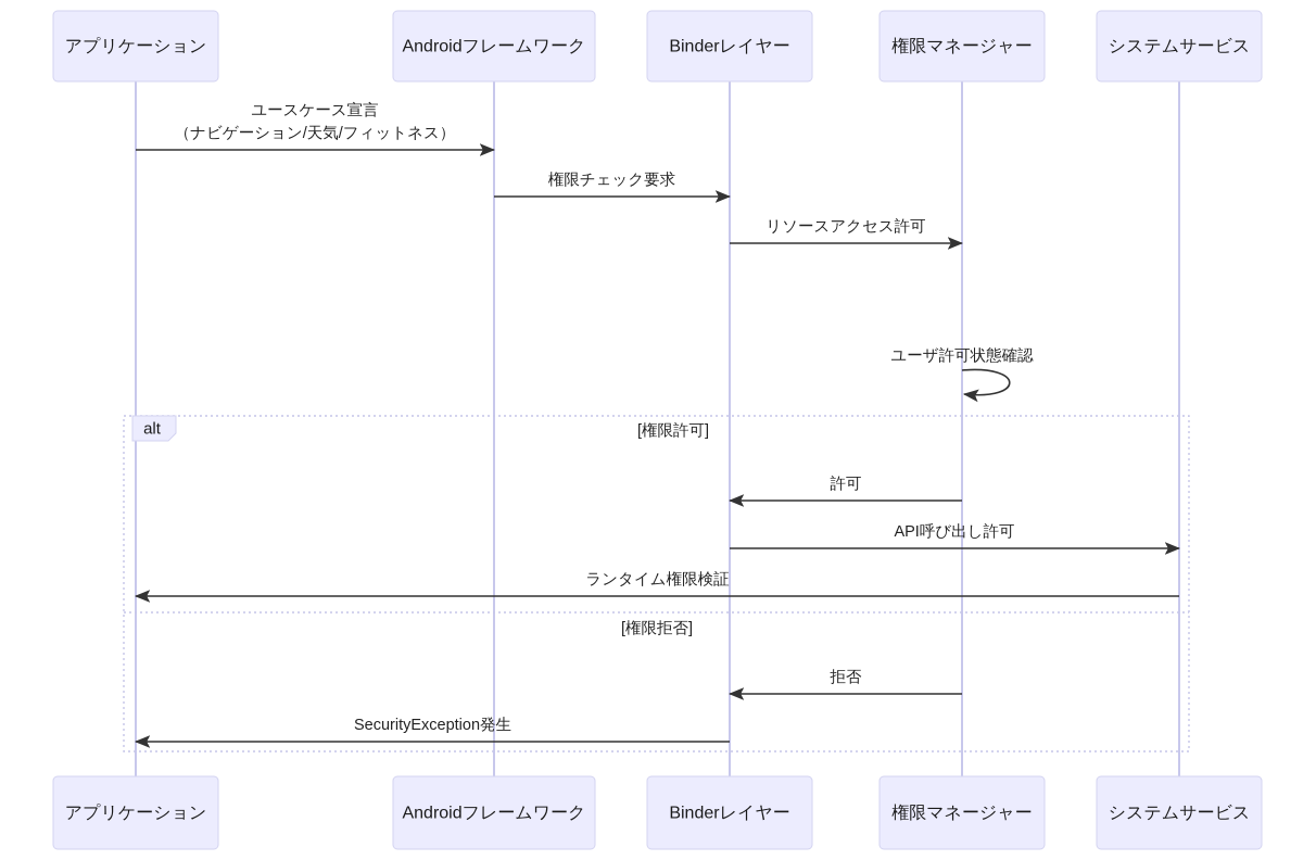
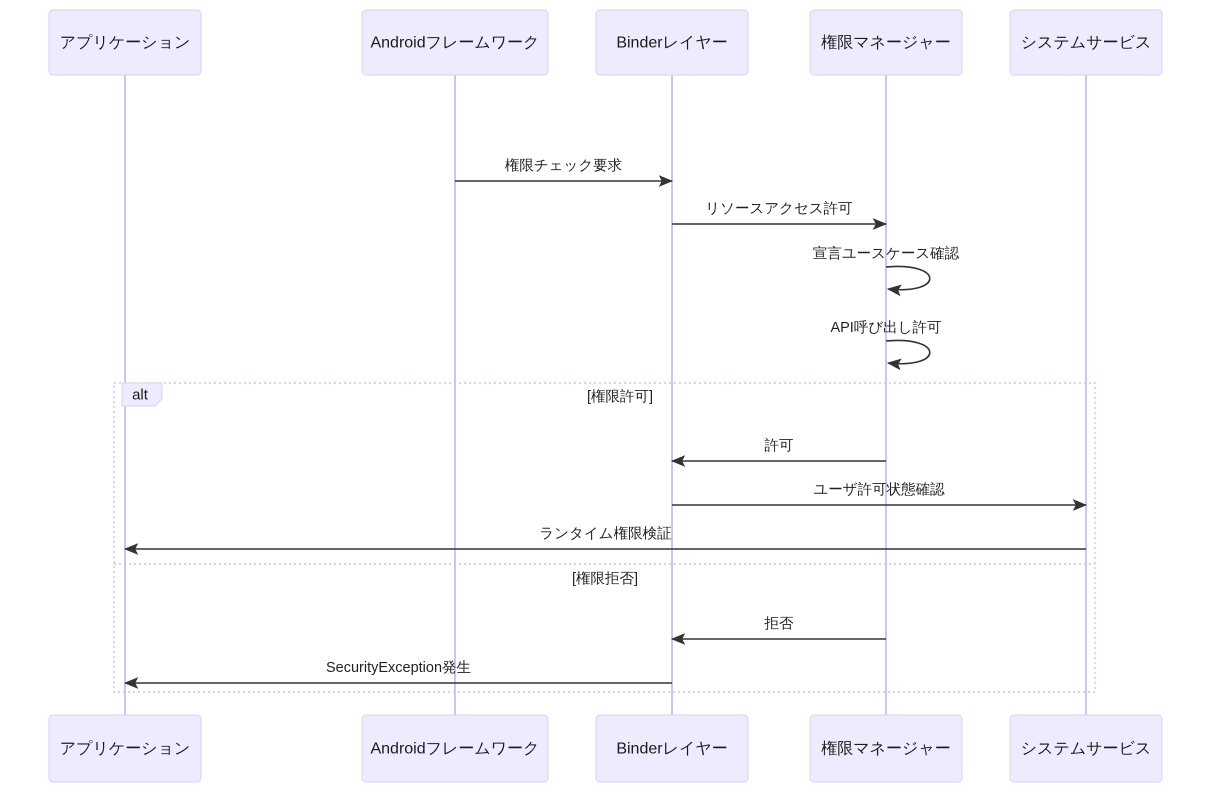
  alt
  [権限許可]
  [権限拒否]
- ユースケース宣言
- （ナビゲーション/天気/フィットネス）
  権限チェック要求
  リソースアクセス許可
+ 宣言ユースケース確認
- ユーザ許可状態確認
+ API呼び出し許可
  許可
- API呼び出し許可
+ ユーザ許可状態確認
  ランタイム権限検証
  拒否
  SecurityException発生
  アプリケーション
  Androidフレームワーク
  Binderレイヤー
  権限マネージャー
  システムサービス
  アプリケーション
  Androidフレームワーク
  Binderレイヤー
  権限マネージャー
  システムサービス
